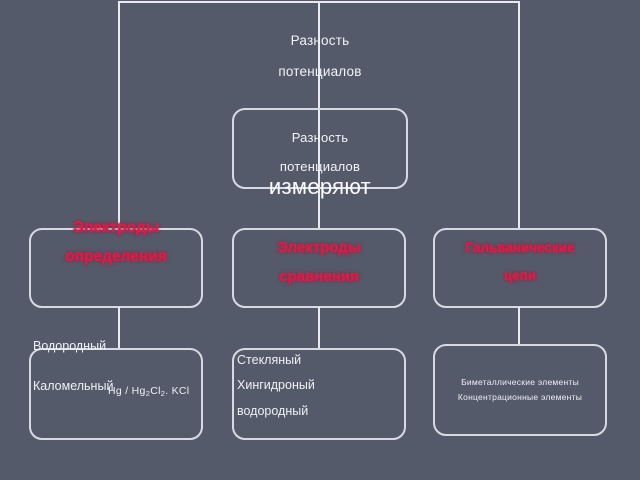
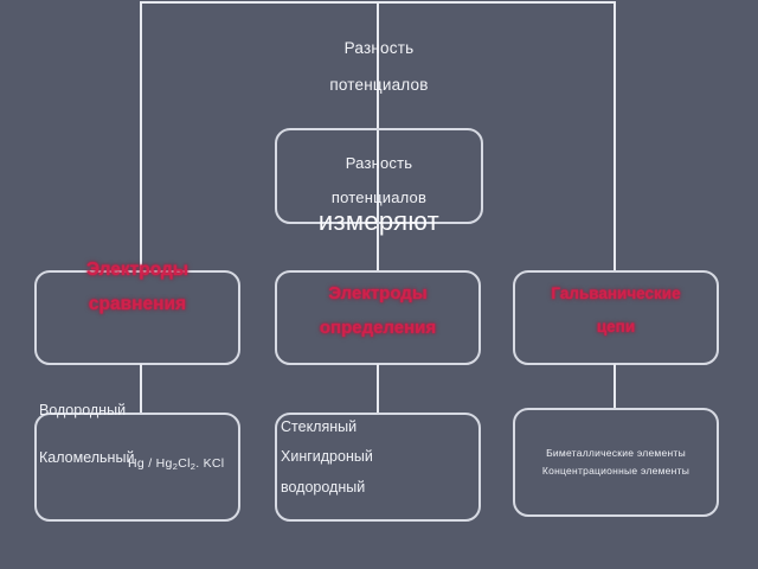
  Разность
  потенциалов
  Разность
  потенциалов
  измеряют
  Электроды
- определения
+ сравнения
  Электроды
- сравнения
+ определения
  Гальванические
  цепи
  Водородный
  Каломельный
  Hg / Hg2Cl2. KCl
  Стекляный
  Хингидроный
  водородный
  Биметаллические элементы
  Концентрационные элементы
